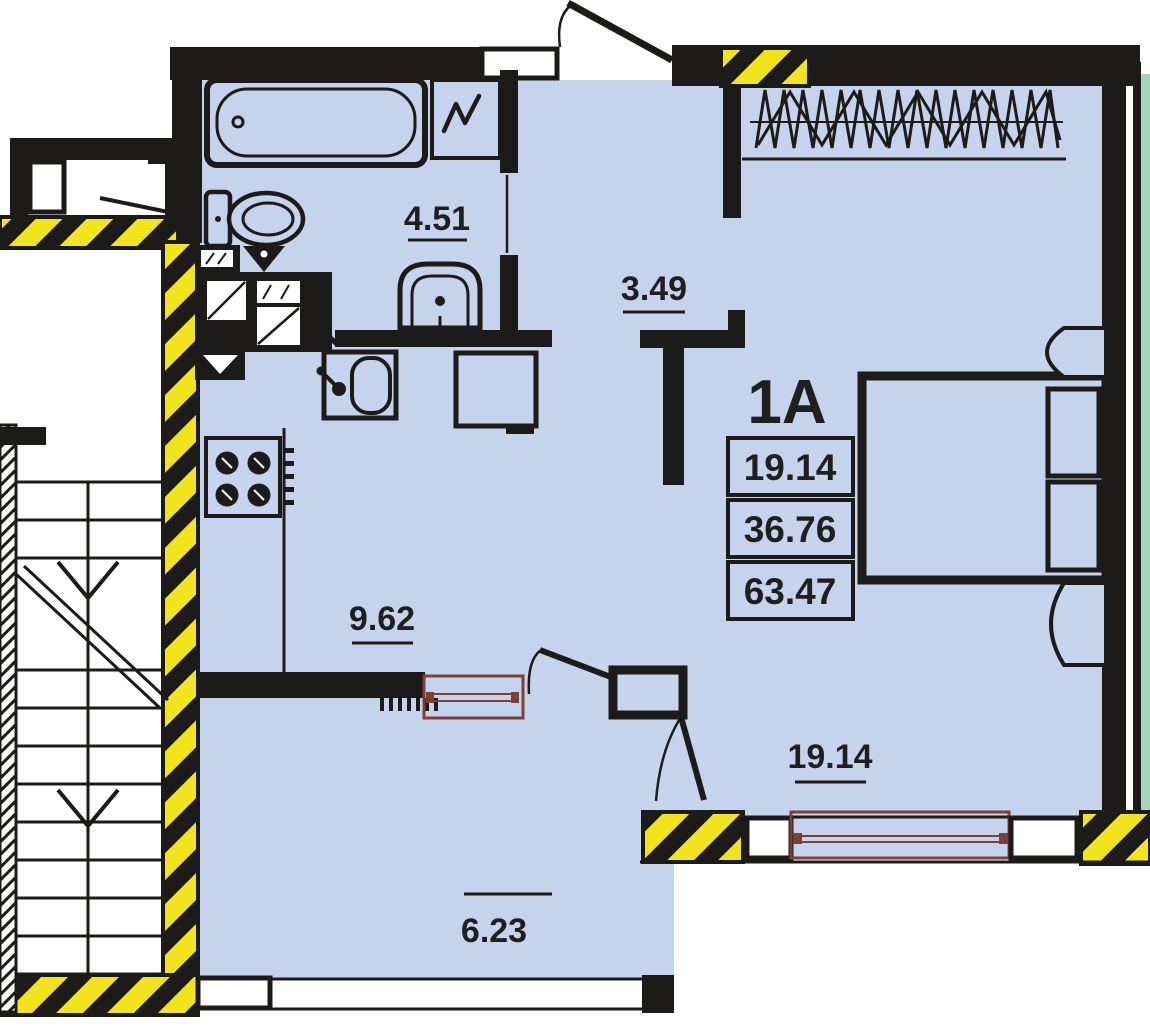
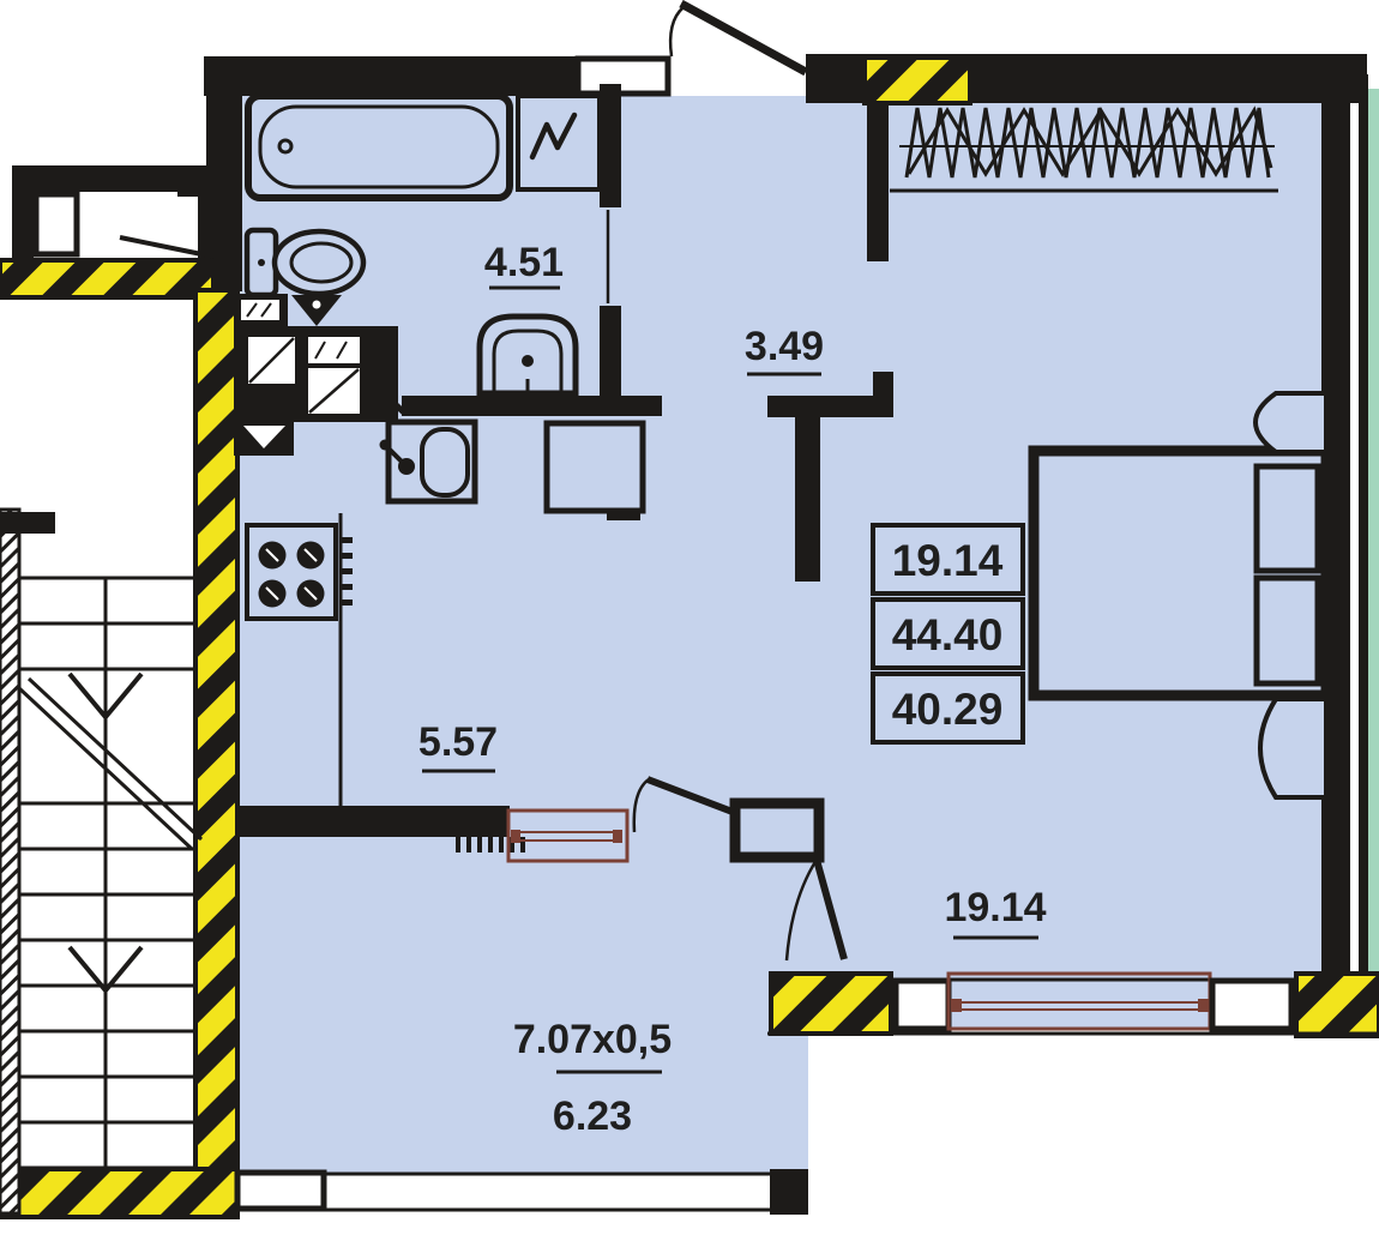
  4.51
  3.49
- 1A
  19.14
- 36.76
+ 44.40
- 63.47
+ 40.29
- 9.62
+ 5.57
  19.14
+ 7.07x0,5
  6.23
